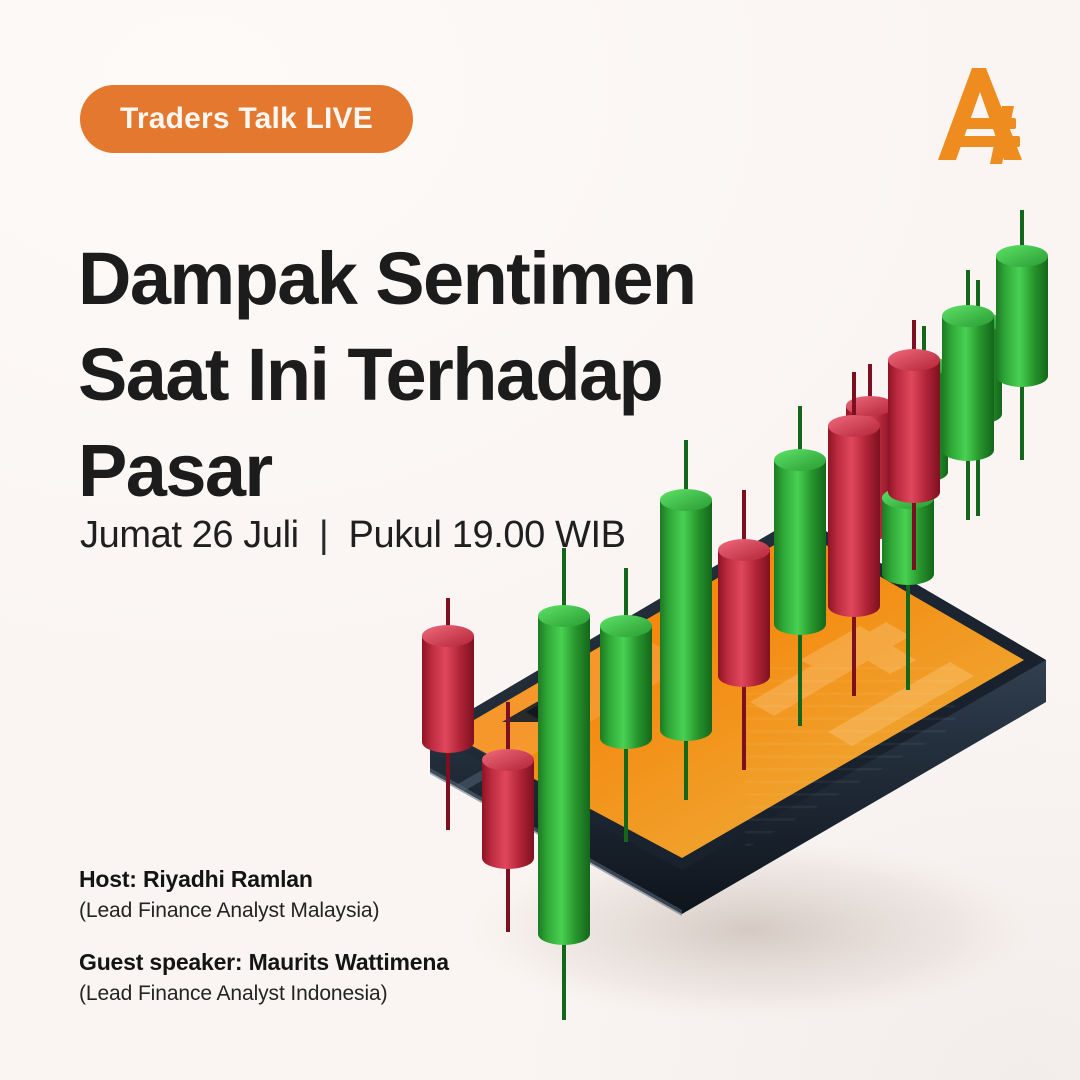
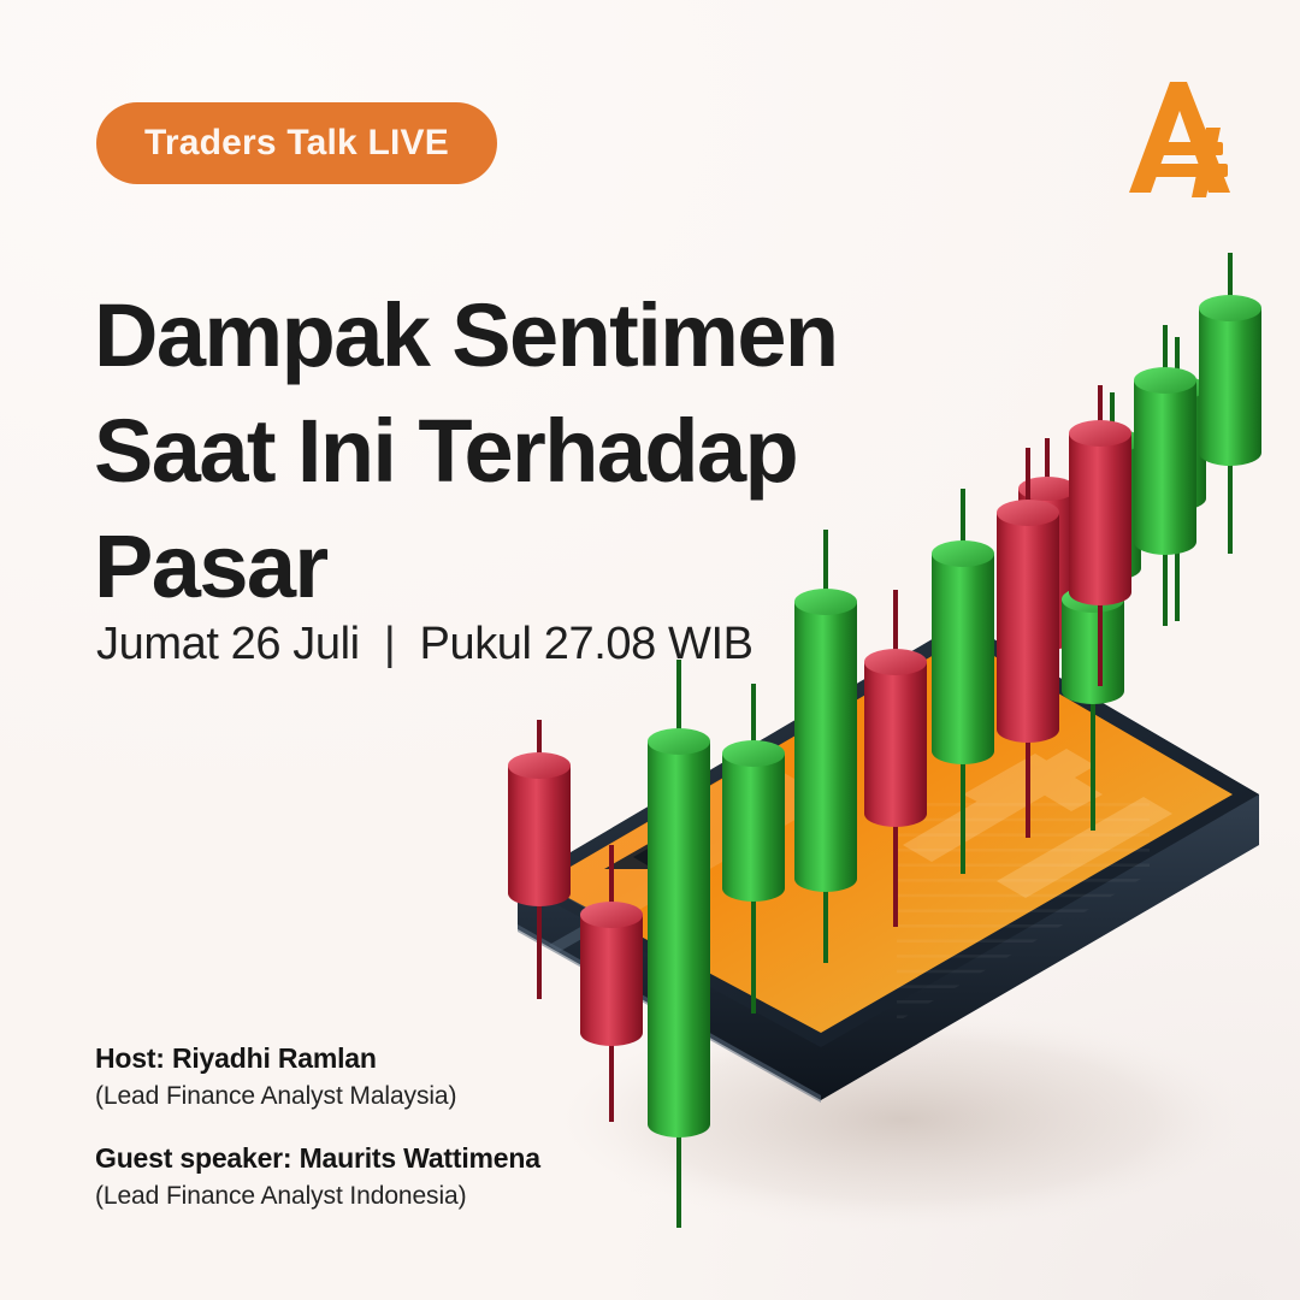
  Traders Talk LIVE
  Dampak Sentimen
  Saat Ini Terhadap
  Pasar
- Jumat 26 Juli | Pukul 19.00 WIB
+ Jumat 26 Juli | Pukul 27.08 WIB
  Host: Riyadhi Ramlan
  (Lead Finance Analyst Malaysia)
  Guest speaker: Maurits Wattimena
  (Lead Finance Analyst Indonesia)
